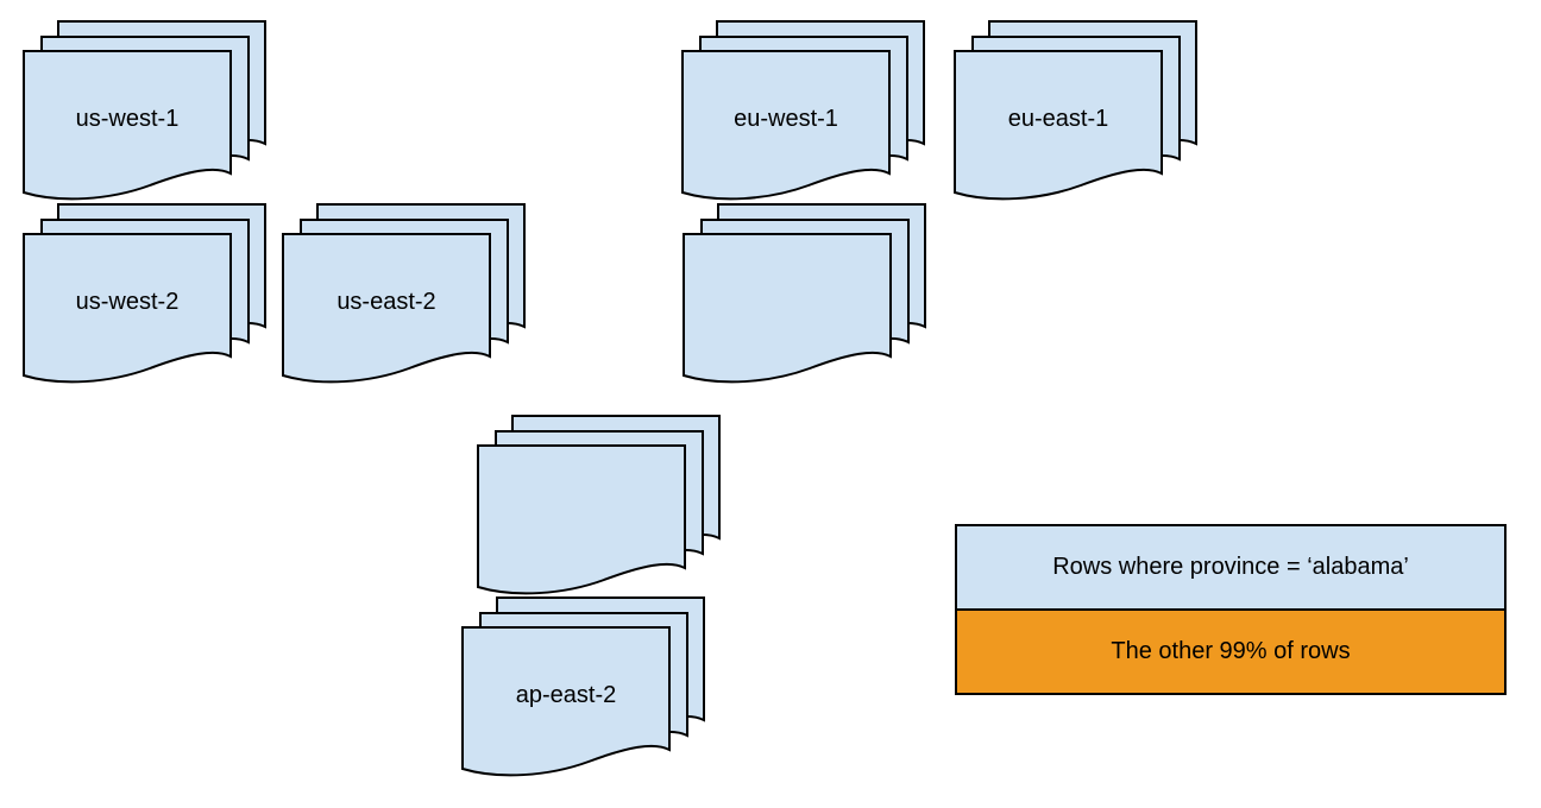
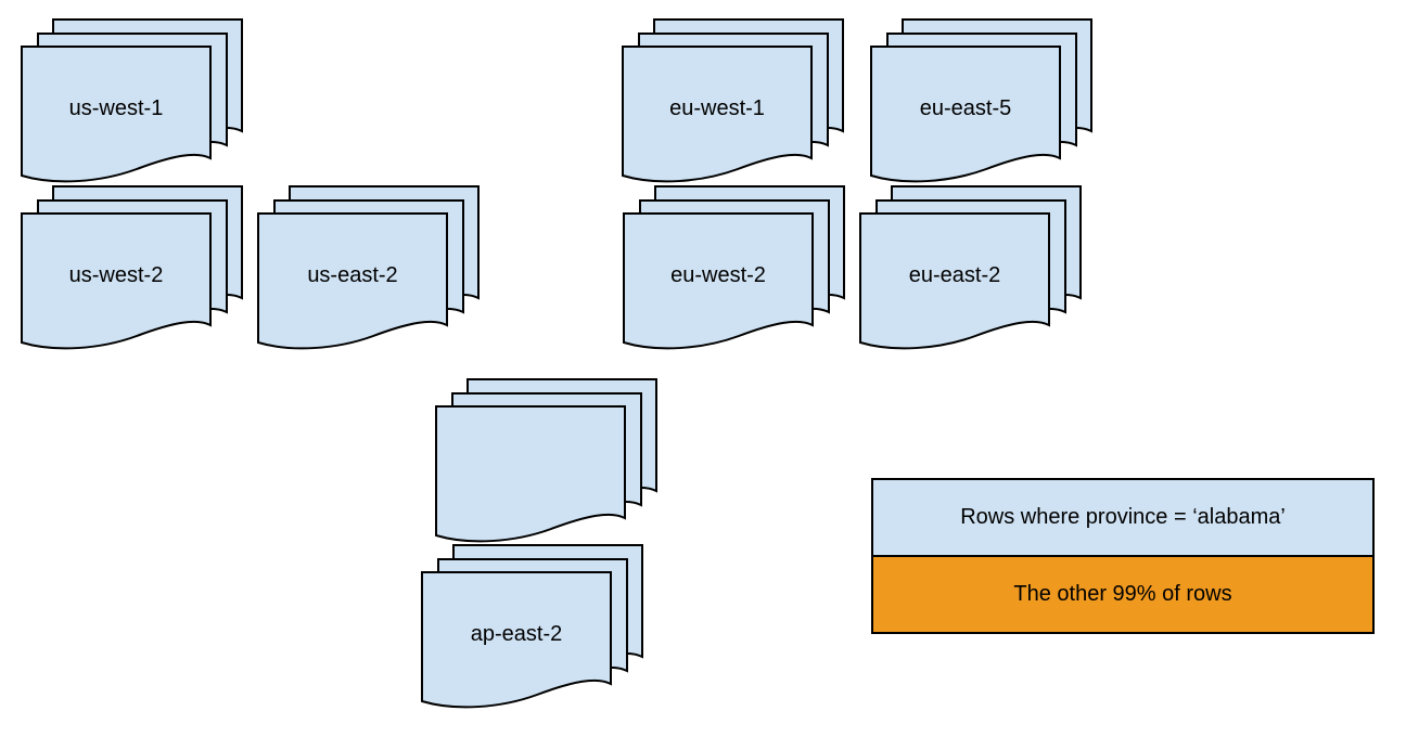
  us-west-1
  eu-west-1
- eu-east-1
+ eu-east-5
  us-west-2
  us-east-2
+ eu-west-2
+ eu-east-2
  ap-east-2
  Rows where province = ‘alabama’
  The other 99% of rows
